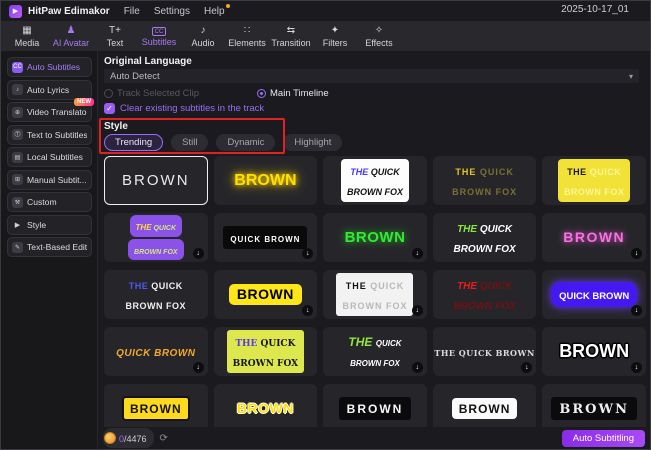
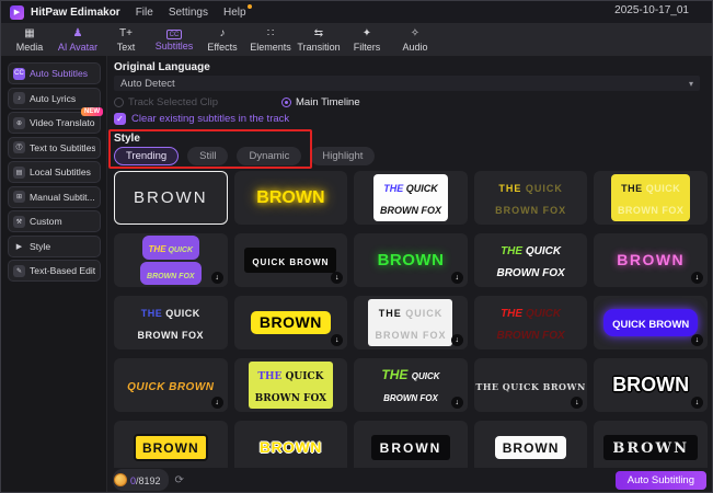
  HitPaw Edimakor
  File
  Settings
  Help
  2025-10-17_01
  ▦
  Media
  ♟
  AI Avatar
  T+
  Text
  Subtitles
  ♪
- Audio
+ Effects
  ∷
  Elements
  ⇆
  Transition
  ✦
  Filters
  ✧
- Effects
+ Audio
  Auto Subtitles
  Auto Lyrics
  Video Translato
  Text to Subtitles
  Local Subtitles
  Manual Subtit...
  Custom
  Style
  Text-Based Edit
  Original Language
  Auto Detect
  ▾
  Track Selected Clip
  Main Timeline
  ✓
  Clear existing subtitles in the track
  Style
  Trending
  Still
  Dynamic
  Highlight
  BROWN
  BROWN
  THE QUICK
  BROWN FOX
  THE QUICK
  BROWN FOX
  THE QUICK
  BROWN FOX
  QUICK BROWN
  BROWN
  THE QUICK
  BROWN FOX
  BROWN
  THE QUICK
  BROWN FOX
  BROWN
  THE QUICK
  BROWN FOX
  THE QUICK
  BROWN FOX
  QUICK BROWN
  QUICK BROWN
  THE QUICK
  BROWN FOX
  THE QUICK
  BROWN FOX
  THE QUICK BROWN
  BROWN
  BROWN
  BROWN
  BROWN
  BROWN
  BROWN
- 0/4476
+ 0/8192
  ⟳
  Auto Subtitling
